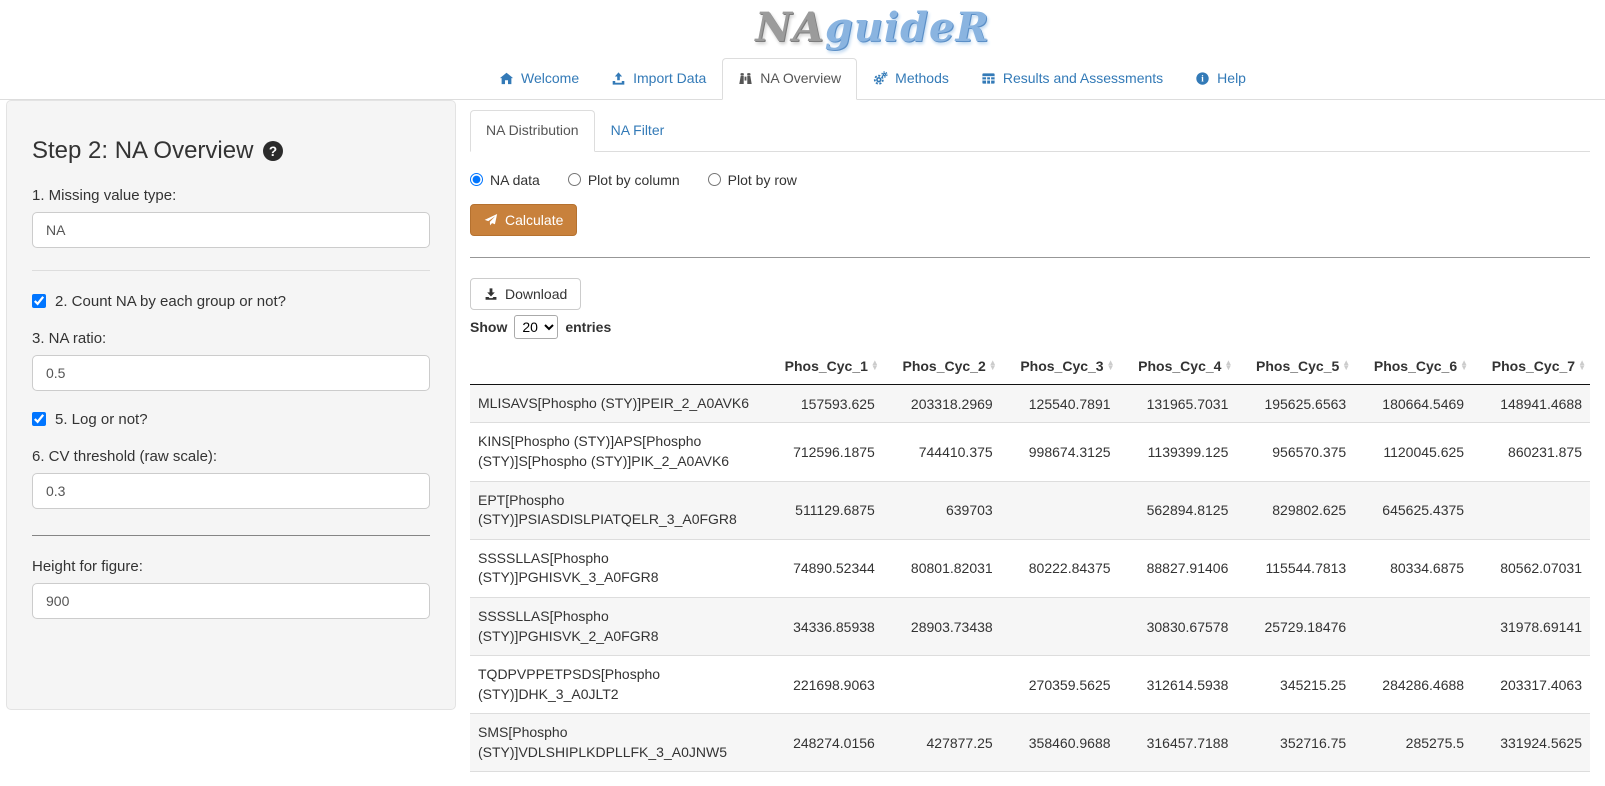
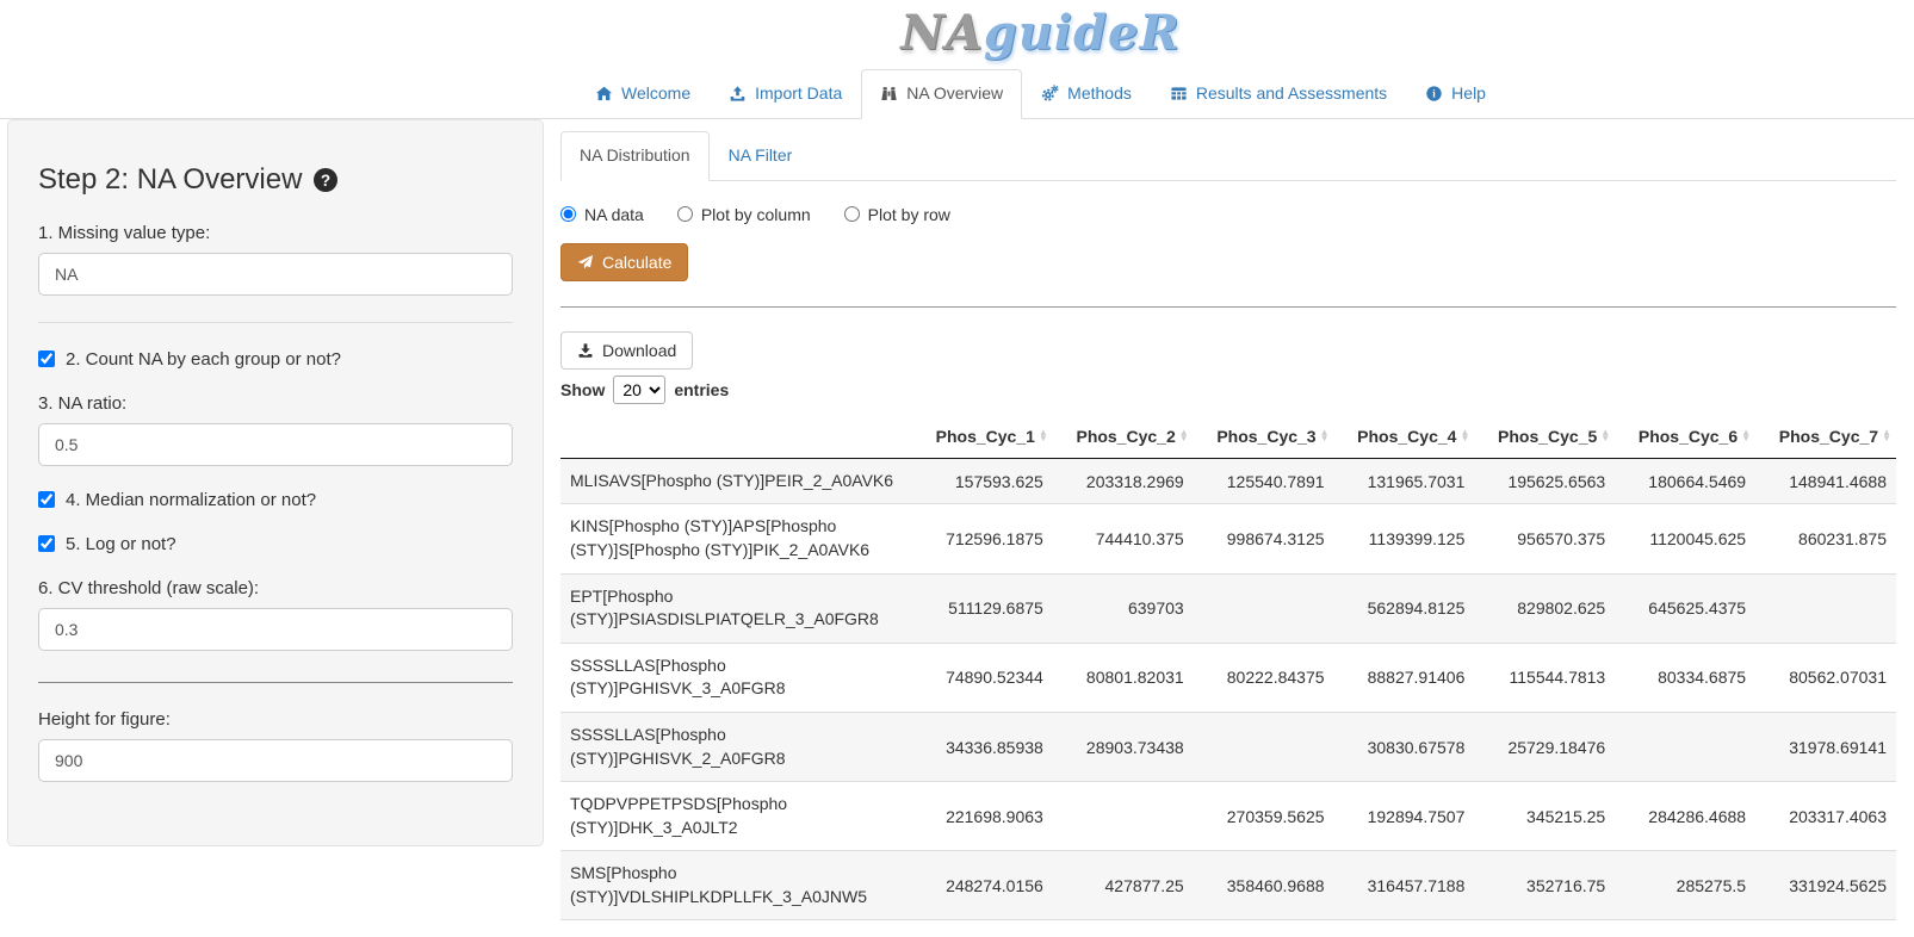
  NAguideR
  Welcome
  Import Data
  NA Overview
  Methods
  Results and Assessments
  i
  Help
  Step 2: NA Overview
  ?
  1. Missing value type:
  NA
  2. Count NA by each group or not?
  3. NA ratio:
  0.5
+ 4. Median normalization or not?
  5. Log or not?
  6. CV threshold (raw scale):
  0.3
  Height for figure:
  900
  NA Distribution
  NA Filter
  NA data
  Plot by column
  Plot by row
  Calculate
  Download
  Show
  20
  entries
  	Phos_Cyc_1 ▲▼	Phos_Cyc_2 ▲▼	Phos_Cyc_3 ▲▼	Phos_Cyc_4 ▲▼	Phos_Cyc_5 ▲▼	Phos_Cyc_6 ▲▼	Phos_Cyc_7 ▲▼
  MLISAVS[Phospho (STY)]PEIR_2_A0AVK6	157593.625	203318.2969	125540.7891	131965.7031	195625.6563	180664.5469	148941.4688
  KINS[Phospho (STY)]APS[Phospho (STY)]S[Phospho (STY)]PIK_2_A0AVK6	712596.1875	744410.375	998674.3125	1139399.125	956570.375	1120045.625	860231.875
  EPT[Phospho (STY)]PSIASDISLPIATQELR_3_A0FGR8	511129.6875	639703		562894.8125	829802.625	645625.4375
  SSSSLLAS[Phospho (STY)]PGHISVK_3_A0FGR8	74890.52344	80801.82031	80222.84375	88827.91406	115544.7813	80334.6875	80562.07031
  SSSSLLAS[Phospho (STY)]PGHISVK_2_A0FGR8	34336.85938	28903.73438		30830.67578	25729.18476		31978.69141
- TQDPVPPETPSDS[Phospho (STY)]DHK_3_A0JLT2	221698.9063		270359.5625	312614.5938	345215.25	284286.4688	203317.4063
+ TQDPVPPETPSDS[Phospho (STY)]DHK_3_A0JLT2	221698.9063		270359.5625	192894.7507	345215.25	284286.4688	203317.4063
  SMS[Phospho (STY)]VDLSHIPLKDPLLFK_3_A0JNW5	248274.0156	427877.25	358460.9688	316457.7188	352716.75	285275.5	331924.5625
